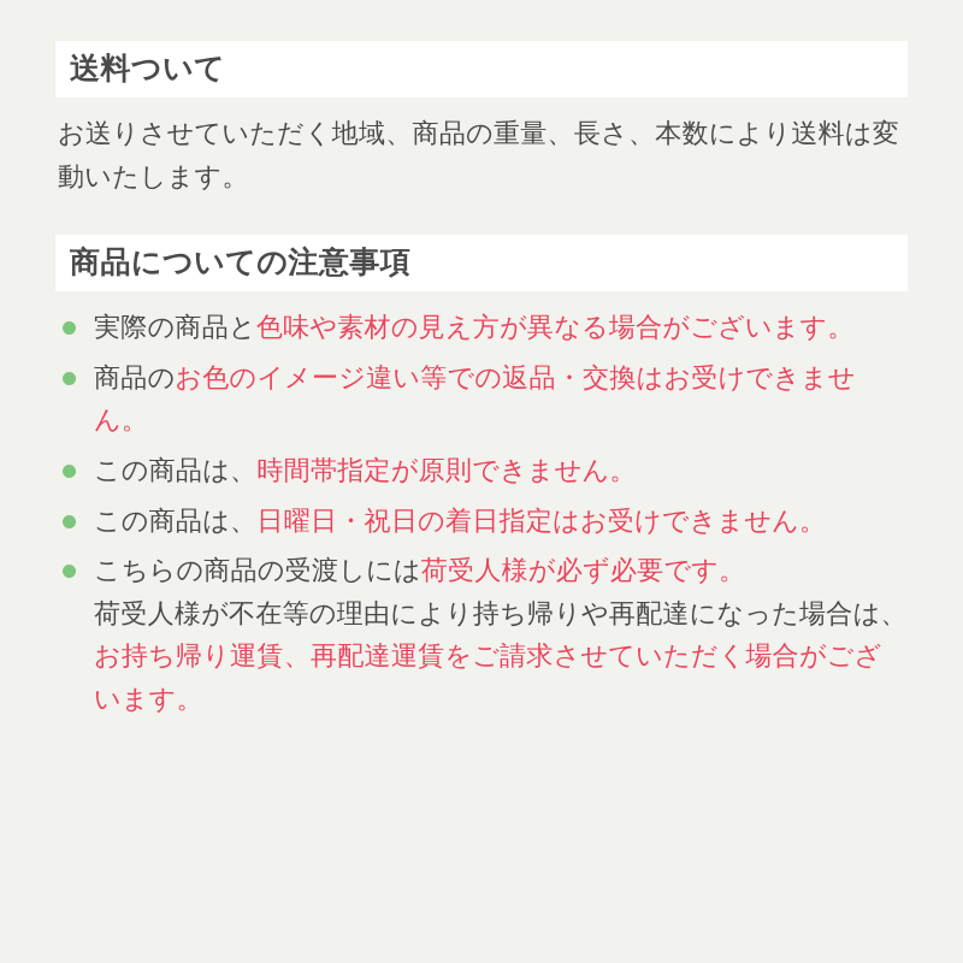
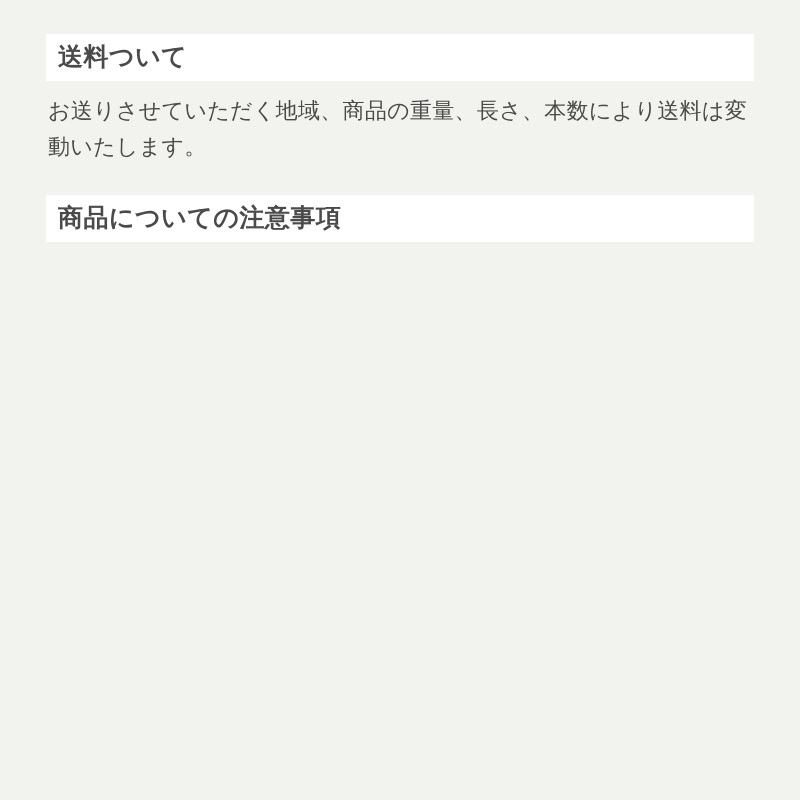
  送料ついて
  お送りさせていただく地域、商品の重量、長さ、本数により送料は変動いたします。
  商品についての注意事項
- 実際の商品と色味や素材の見え方が異なる場合がございます。
- 商品のお色のイメージ違い等での返品・交換はお受けできません。
- この商品は、時間帯指定が原則できません。
- この商品は、日曜日・祝日の着日指定はお受けできません。
- こちらの商品の受渡しには荷受人様が必ず必要です。
- 荷受人様が不在等の理由により持ち帰りや再配達になった場合は、お持ち帰り運賃、再配達運賃をご請求させていただく場合がございます。
